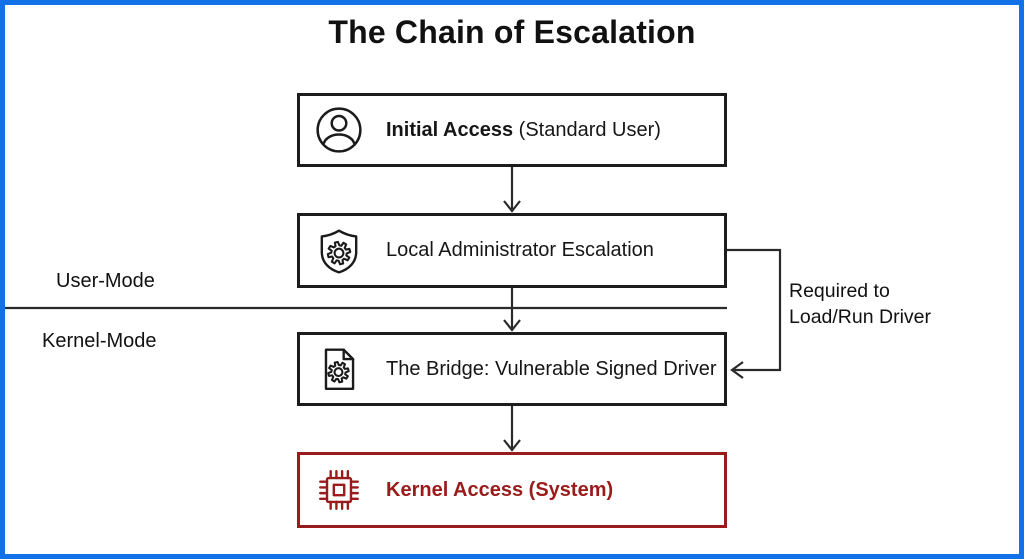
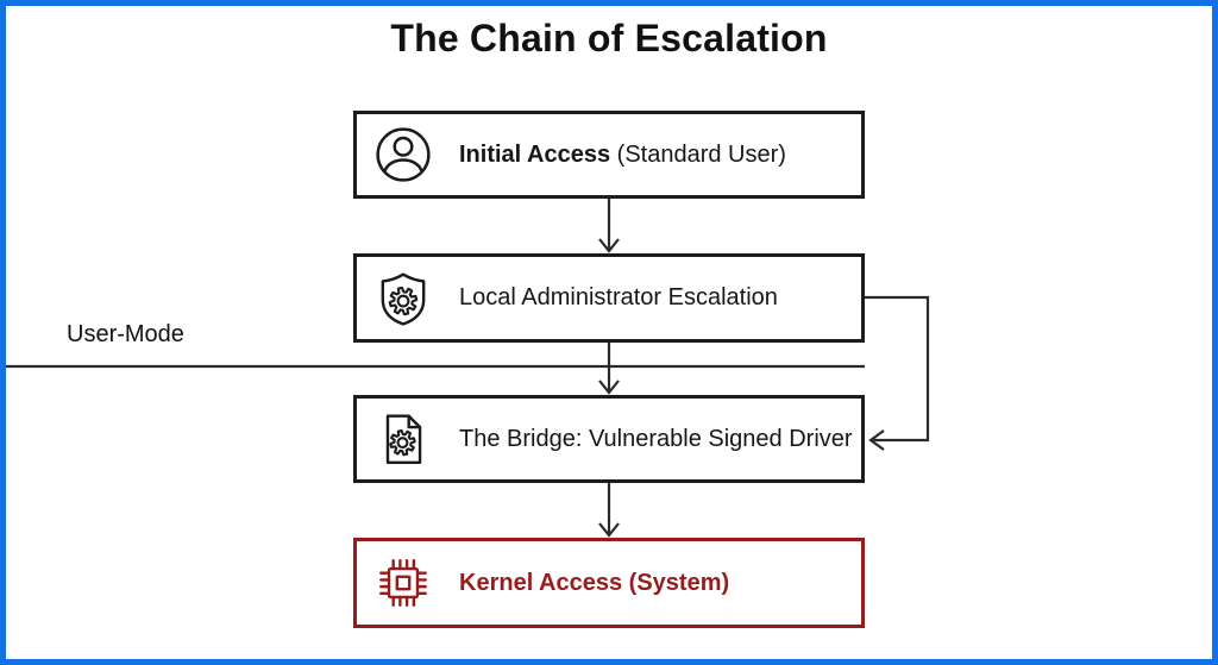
  The Chain of Escalation
  Initial Access (Standard User)
  Local Administrator Escalation
  The Bridge: Vulnerable Signed Driver
  Kernel Access (System)
  User-Mode
- Kernel-Mode
- Required to
- Load/Run Driver
